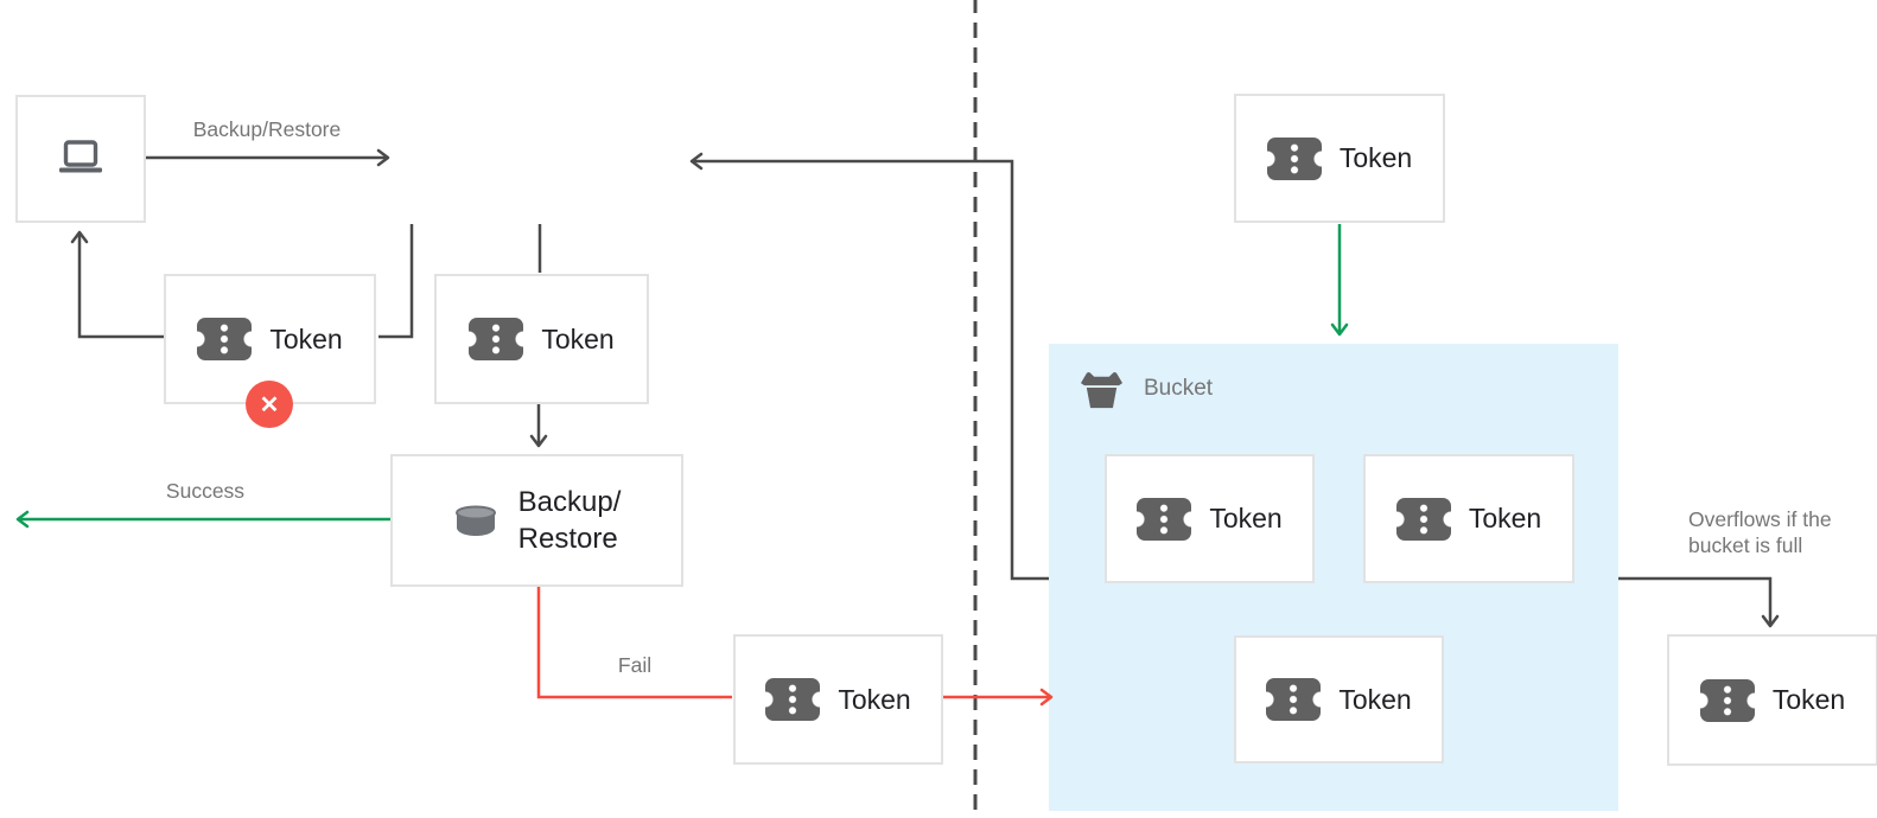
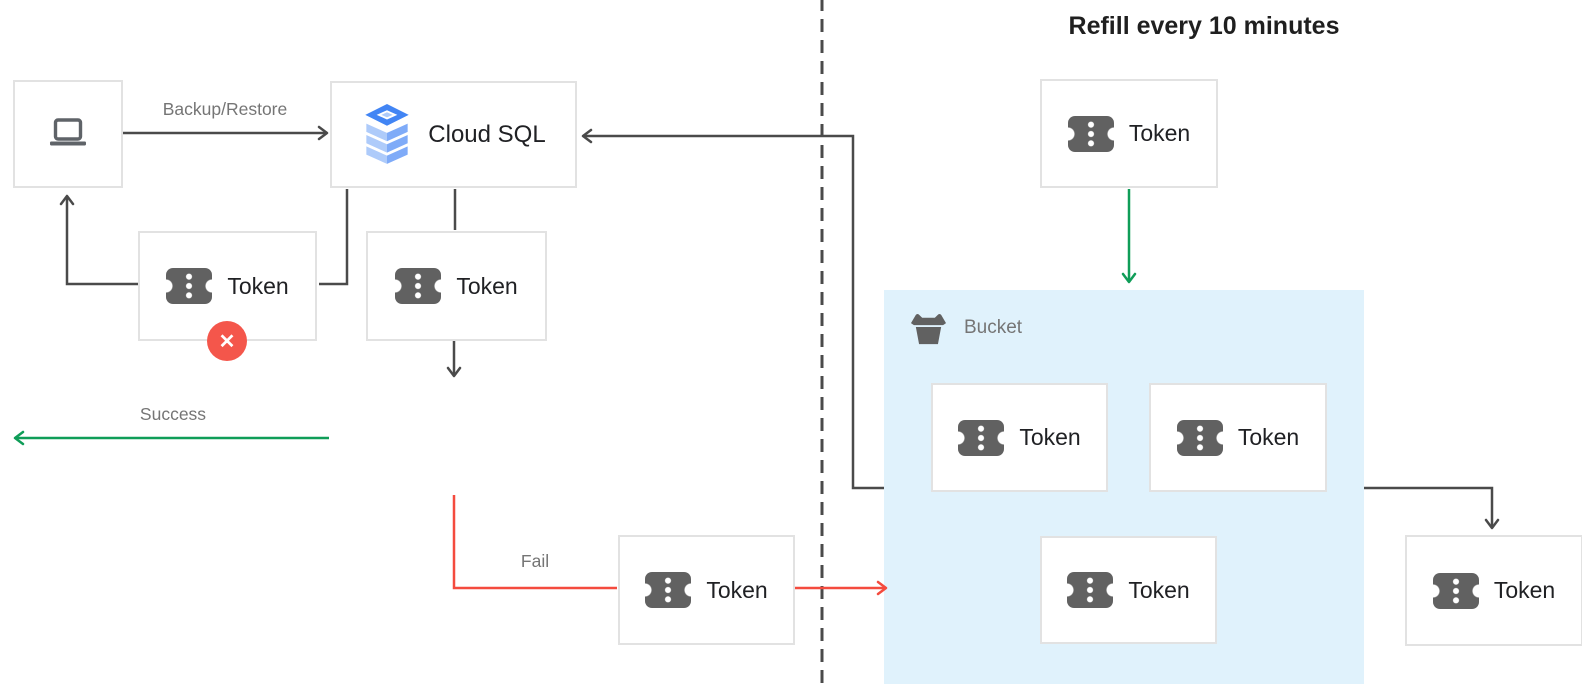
+ Refill every 10 minutes
+ Cloud SQL
  Token
  ✕
  Token
- Backup/
- Restore
  Token
  Token
  Bucket
  Token
  Token
  Token
  Token
  Backup/Restore
  Success
  Fail
- Overflows if the
- bucket is full
